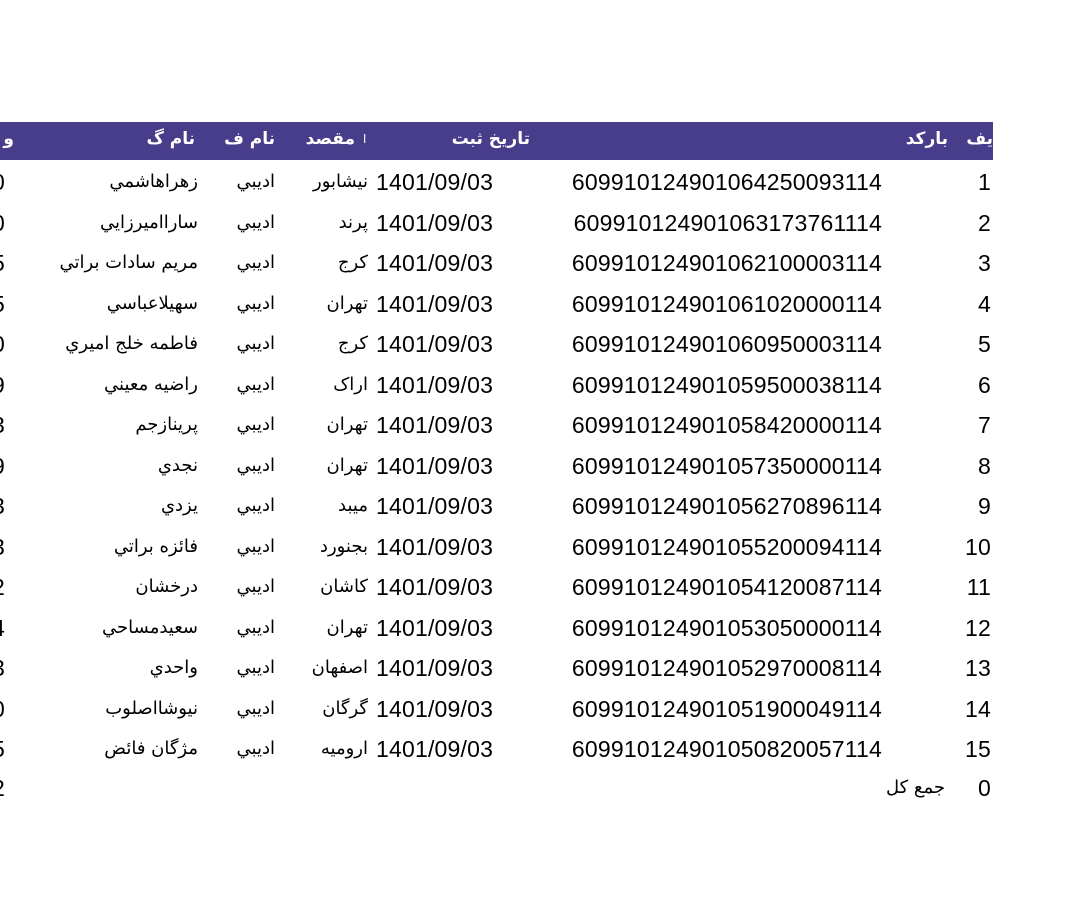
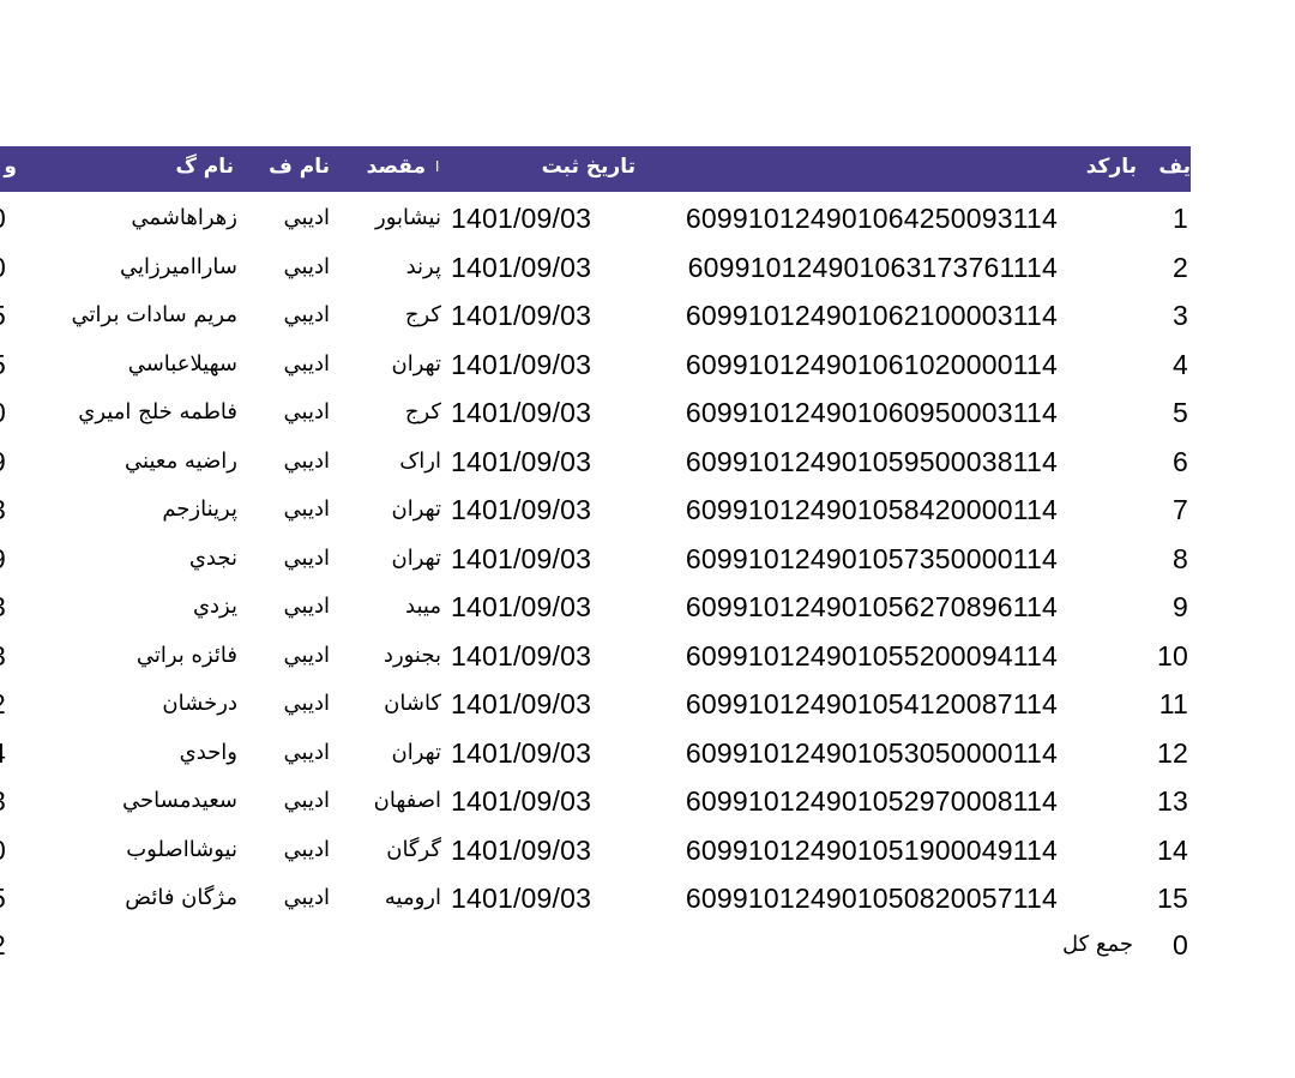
  و
  نام گ
  نام ف
  مقصد
  ا
  تاریخ ثبت
  بارکد
  یف
  زهراهاشمي
  اديبي
  نیشابور
  1401/09/03
  609910124901064250093114
  1
  سارااميرزايي
  اديبي
  پرند
  1401/09/03
  609910124901063173761114
  2
  مريم سادات براتي
  اديبي
  کرج
  1401/09/03
  609910124901062100003114
  3
  سهيلاعباسي
  اديبي
  تهران
  1401/09/03
  609910124901061020000114
  4
  فاطمه خلج اميري
  اديبي
  کرج
  1401/09/03
  609910124901060950003114
  5
  راضيه معيني
  اديبي
  اراک
  1401/09/03
  609910124901059500038114
  6
  پرينازجم
  اديبي
  تهران
  1401/09/03
  609910124901058420000114
  7
  نجدي
  اديبي
  تهران
  1401/09/03
  609910124901057350000114
  8
  يزدي
  اديبي
  ميبد
  1401/09/03
  609910124901056270896114
  9
  فائزه براتي
  اديبي
  بجنورد
  1401/09/03
  609910124901055200094114
  10
  درخشان
  اديبي
  کاشان
  1401/09/03
  609910124901054120087114
  11
- سعيدمساحي
+ واحدي
  اديبي
  تهران
  1401/09/03
  609910124901053050000114
  12
- واحدي
+ سعيدمساحي
  اديبي
  اصفهان
  1401/09/03
  609910124901052970008114
  13
  نيوشااصلوب
  اديبي
  گرگان
  1401/09/03
  609910124901051900049114
  14
  مژگان فائض
  اديبي
  اروميه
  1401/09/03
  609910124901050820057114
  15
  جمع کل
  0
